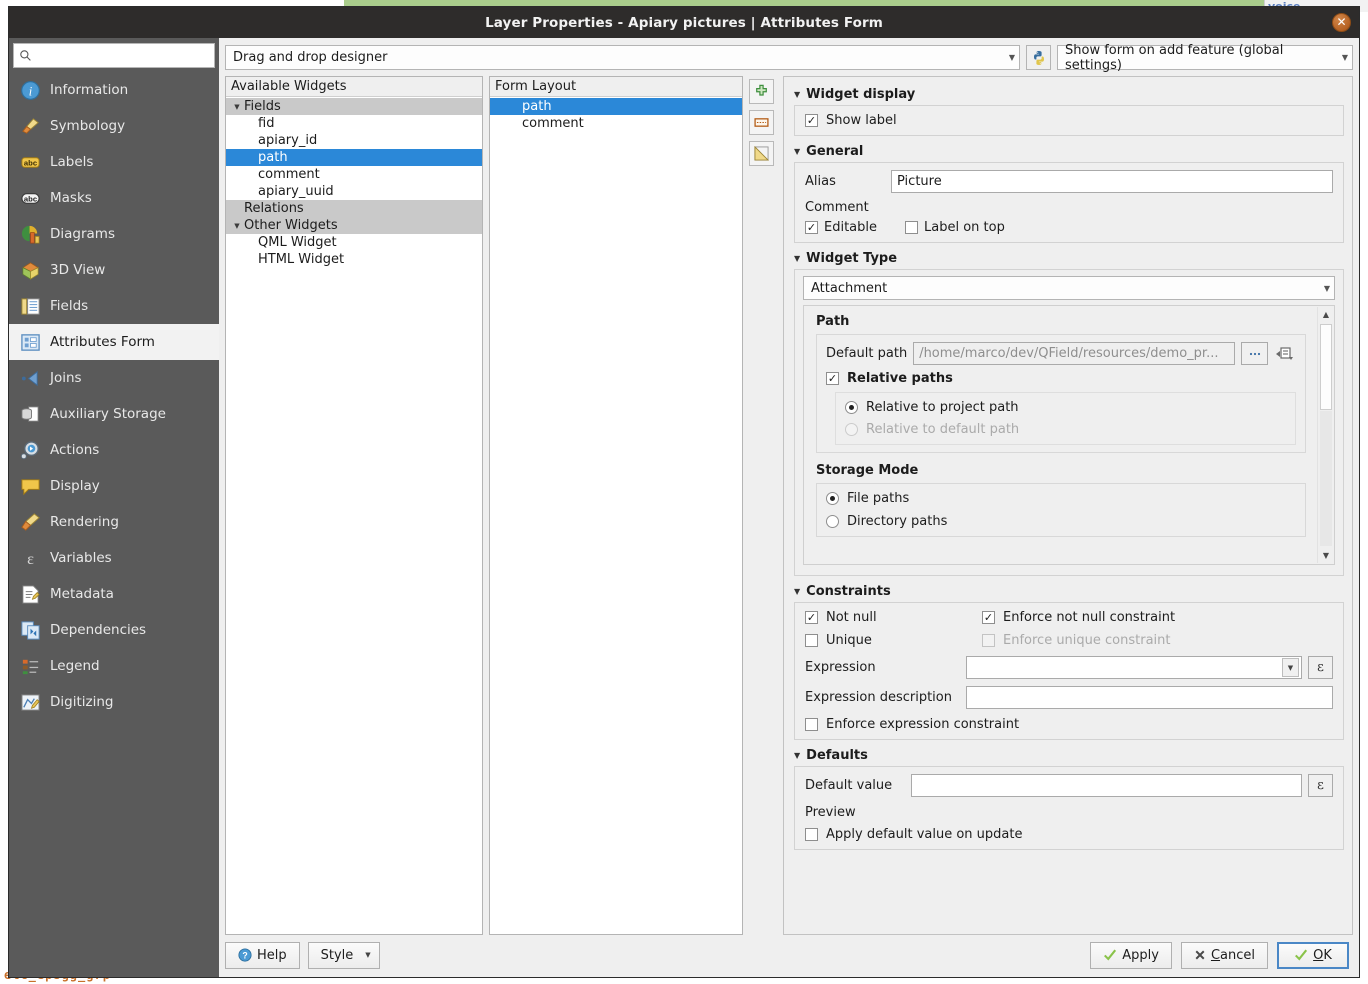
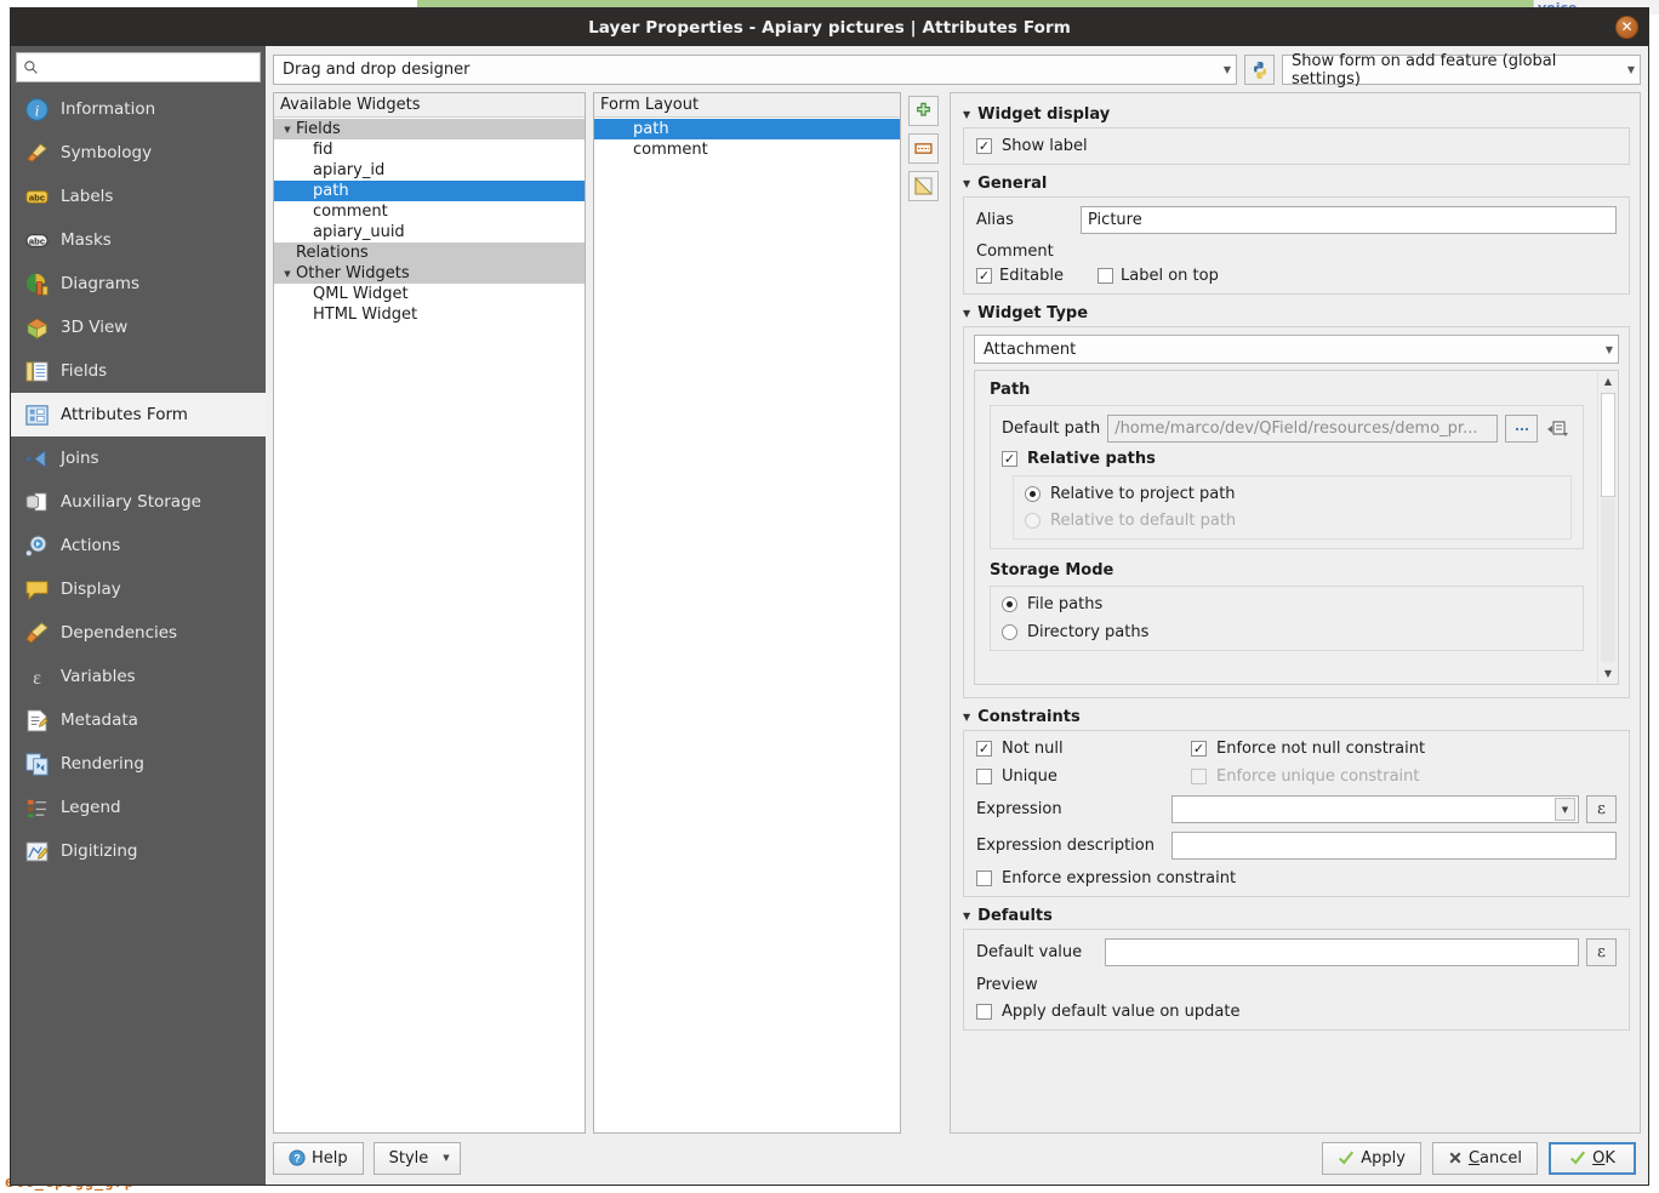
  Layer Properties - Apiary pictures | Attributes Form
  ✕
  i
  Information
  Symbology
  abc
  Labels
  abc
  Masks
  Diagrams
  3D View
  Fields
  Attributes Form
  Joins
  Auxiliary Storage
  Actions
  Display
- Rendering
+ Dependencies
  ε
  Variables
  Metadata
- Dependencies
+ Rendering
  Legend
  Digitizing
  Drag and drop designer
  ▼
  Show form on add feature (global settings)
  ▼
  Available Widgets
  ▼
  Fields
  fid
  apiary_id
  path
  comment
  apiary_uuid
  Relations
  ▼
  Other Widgets
  QML Widget
  HTML Widget
  Form Layout
  path
  comment
  ▼
  Widget display
  ✓
  Show label
  ▼
  General
  Alias
  Picture
  Comment
  ✓
  Editable
  Label on top
  ▼
  Widget Type
  Attachment
  ▼
  Path
  Default path
  /home/marco/dev/QField/resources/demo_pr...
  ✓
  Relative paths
  Relative to project path
  Relative to default path
  Storage Mode
  File paths
  Directory paths
  ▲
  ▼
  ▼
  Constraints
  ✓
  Not null
  ✓
  Enforce not null constraint
  Unique
  Enforce unique constraint
  Expression
  ▼
  ε
  Expression description
  Enforce expression constraint
  ▼
  Defaults
  Default value
  ε
  Preview
  Apply default value on update
  ?
  Help
  Style
  ▼
  Apply
  Cancel
  OK
